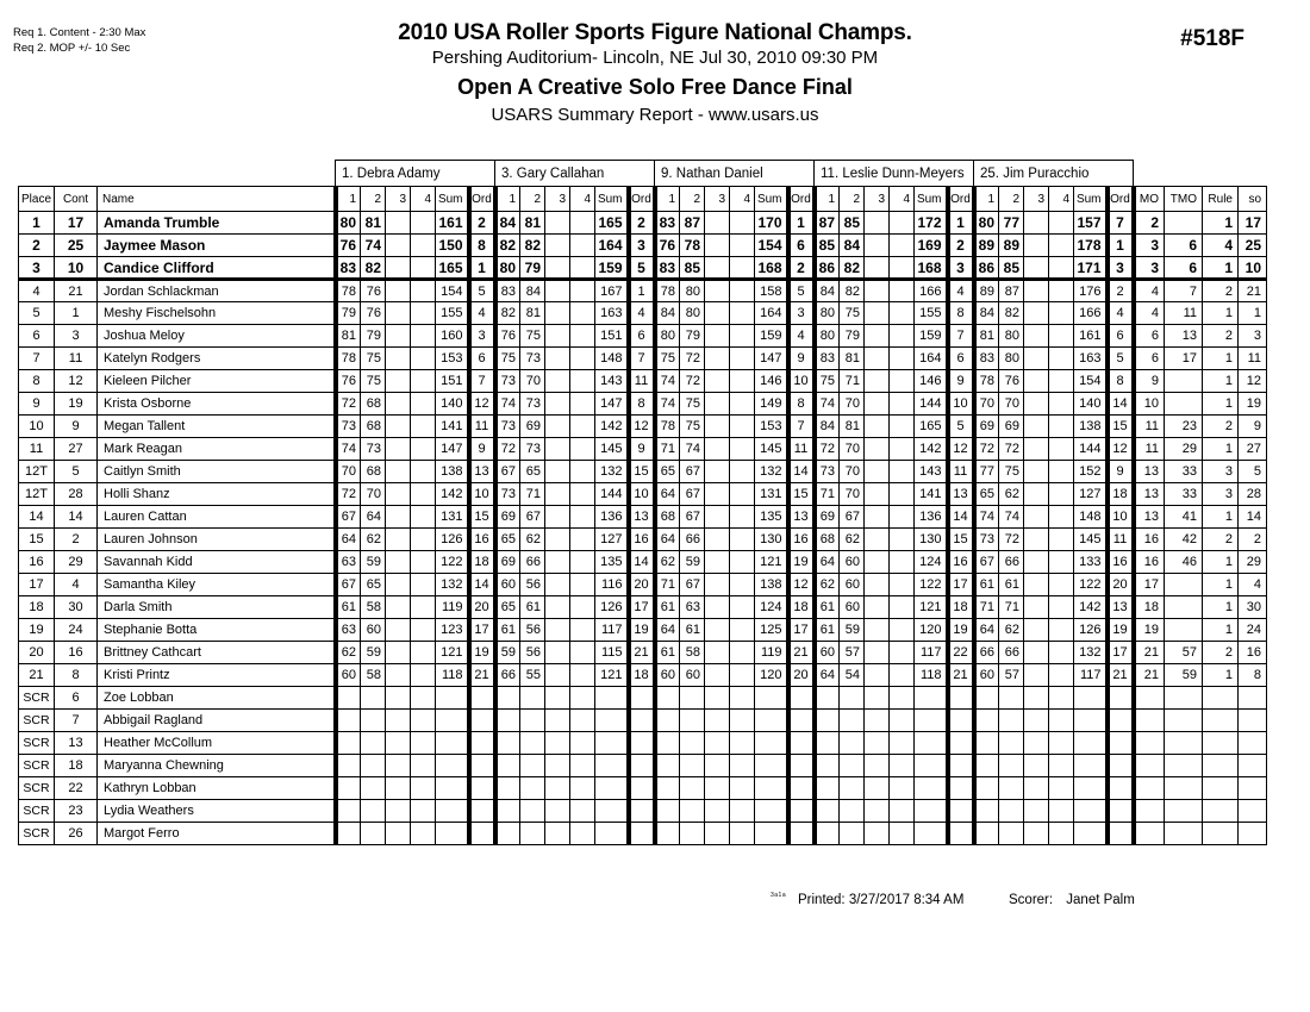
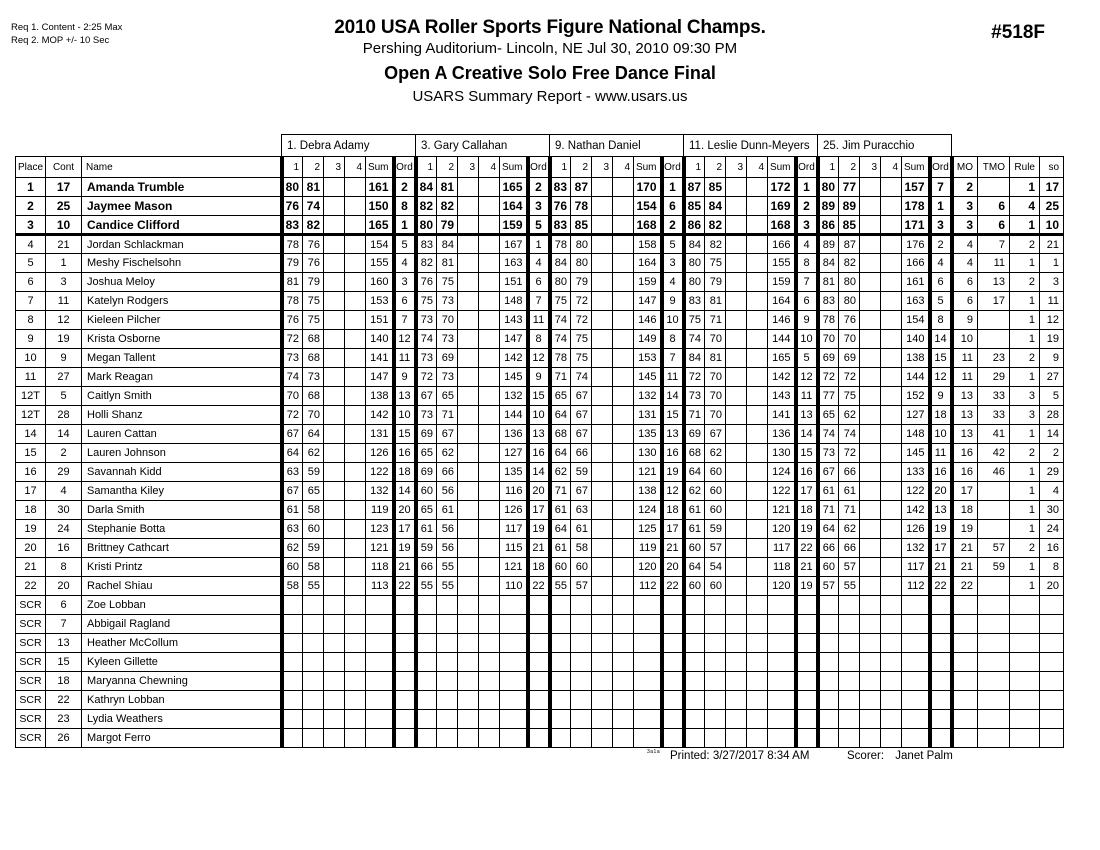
- Req 1. Content - 2:30 Max
+ Req 1. Content - 2:25 Max
  Req 2. MOP +/- 10 Sec
  2010 USA Roller Sports Figure National Champs.
  Pershing Auditorium- Lincoln, NE Jul 30, 2010 09:30 PM
  Open A Creative Solo Free Dance Final
  USARS Summary Report - www.usars.us
  #518F
  			1. Debra Adamy	3. Gary Callahan	9. Nathan Daniel	11. Leslie Dunn-Meyers	25. Jim Puracchio
  Place	Cont	Name	1	2	3	4	Sum	Ord	1	2	3	4	Sum	Ord	1	2	3	4	Sum	Ord	1	2	3	4	Sum	Ord	1	2	3	4	Sum	Ord	MO	TMO	Rule	so
  1	17	Amanda Trumble	80	81			161	2	84	81			165	2	83	87			170	1	87	85			172	1	80	77			157	7	2		1	17
  2	25	Jaymee Mason	76	74			150	8	82	82			164	3	76	78			154	6	85	84			169	2	89	89			178	1	3	6	4	25
  3	10	Candice Clifford	83	82			165	1	80	79			159	5	83	85			168	2	86	82			168	3	86	85			171	3	3	6	1	10
  4	21	Jordan Schlackman	78	76			154	5	83	84			167	1	78	80			158	5	84	82			166	4	89	87			176	2	4	7	2	21
  5	1	Meshy Fischelsohn	79	76			155	4	82	81			163	4	84	80			164	3	80	75			155	8	84	82			166	4	4	11	1	1
  6	3	Joshua Meloy	81	79			160	3	76	75			151	6	80	79			159	4	80	79			159	7	81	80			161	6	6	13	2	3
  7	11	Katelyn Rodgers	78	75			153	6	75	73			148	7	75	72			147	9	83	81			164	6	83	80			163	5	6	17	1	11
  8	12	Kieleen Pilcher	76	75			151	7	73	70			143	11	74	72			146	10	75	71			146	9	78	76			154	8	9		1	12
  9	19	Krista Osborne	72	68			140	12	74	73			147	8	74	75			149	8	74	70			144	10	70	70			140	14	10		1	19
  10	9	Megan Tallent	73	68			141	11	73	69			142	12	78	75			153	7	84	81			165	5	69	69			138	15	11	23	2	9
  11	27	Mark Reagan	74	73			147	9	72	73			145	9	71	74			145	11	72	70			142	12	72	72			144	12	11	29	1	27
  12T	5	Caitlyn Smith	70	68			138	13	67	65			132	15	65	67			132	14	73	70			143	11	77	75			152	9	13	33	3	5
  12T	28	Holli Shanz	72	70			142	10	73	71			144	10	64	67			131	15	71	70			141	13	65	62			127	18	13	33	3	28
  14	14	Lauren Cattan	67	64			131	15	69	67			136	13	68	67			135	13	69	67			136	14	74	74			148	10	13	41	1	14
  15	2	Lauren Johnson	64	62			126	16	65	62			127	16	64	66			130	16	68	62			130	15	73	72			145	11	16	42	2	2
  16	29	Savannah Kidd	63	59			122	18	69	66			135	14	62	59			121	19	64	60			124	16	67	66			133	16	16	46	1	29
  17	4	Samantha Kiley	67	65			132	14	60	56			116	20	71	67			138	12	62	60			122	17	61	61			122	20	17		1	4
  18	30	Darla Smith	61	58			119	20	65	61			126	17	61	63			124	18	61	60			121	18	71	71			142	13	18		1	30
  19	24	Stephanie Botta	63	60			123	17	61	56			117	19	64	61			125	17	61	59			120	19	64	62			126	19	19		1	24
  20	16	Brittney Cathcart	62	59			121	19	59	56			115	21	61	58			119	21	60	57			117	22	66	66			132	17	21	57	2	16
  21	8	Kristi Printz	60	58			118	21	66	55			121	18	60	60			120	20	64	54			118	21	60	57			117	21	21	59	1	8
+ 22	20	Rachel Shiau	58	55			113	22	55	55			110	22	55	57			112	22	60	60			120	19	57	55			112	22	22		1	20
  SCR	6	Zoe Lobban
  SCR	7	Abbigail Ragland
  SCR	13	Heather McCollum
+ SCR	15	Kyleen Gillette
  SCR	18	Maryanna Chewning
  SCR	22	Kathryn Lobban
  SCR	23	Lydia Weathers
  SCR	26	Margot Ferro
  Printed: 3/27/2017 8:34 AM
  Scorer: Janet Palm
